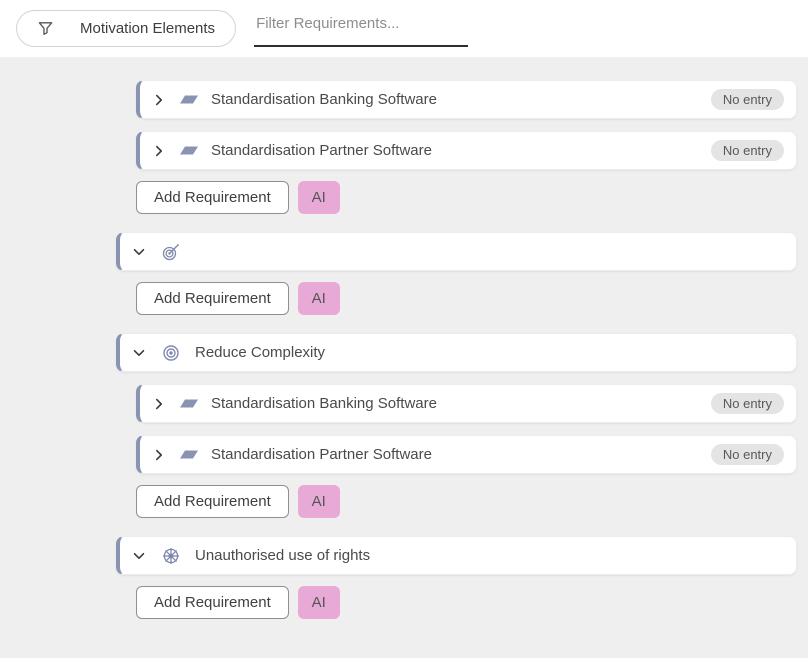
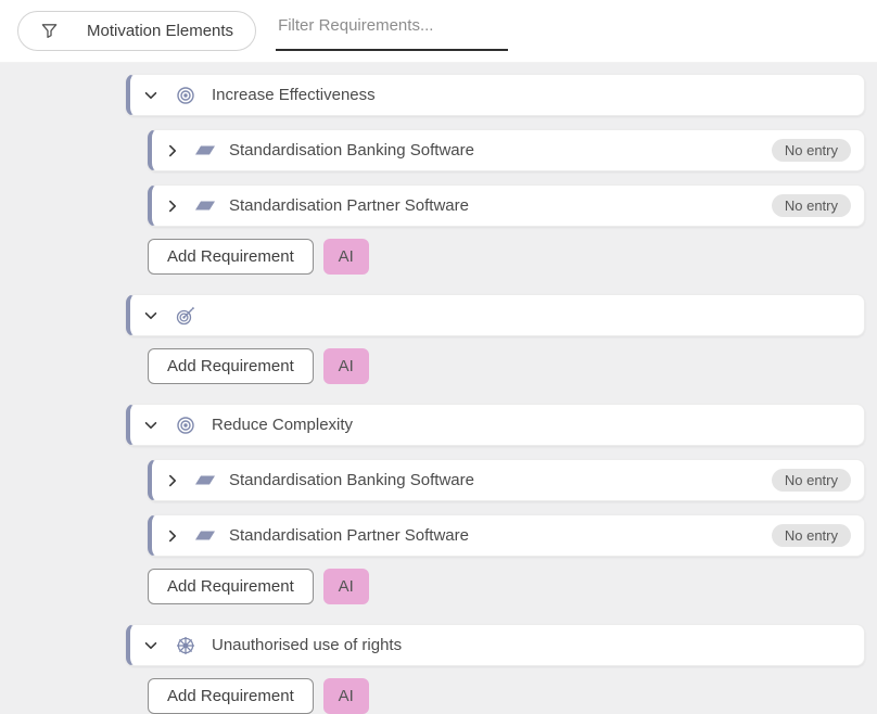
  Motivation Elements
  Filter Requirements...
+ Increase Effectiveness
  Standardisation Banking Software
  No entry
  Standardisation Partner Software
  No entry
  Add Requirement
  AI
  Add Requirement
  AI
  Reduce Complexity
  Standardisation Banking Software
  No entry
  Standardisation Partner Software
  No entry
  Add Requirement
  AI
  Unauthorised use of rights
  Add Requirement
  AI
